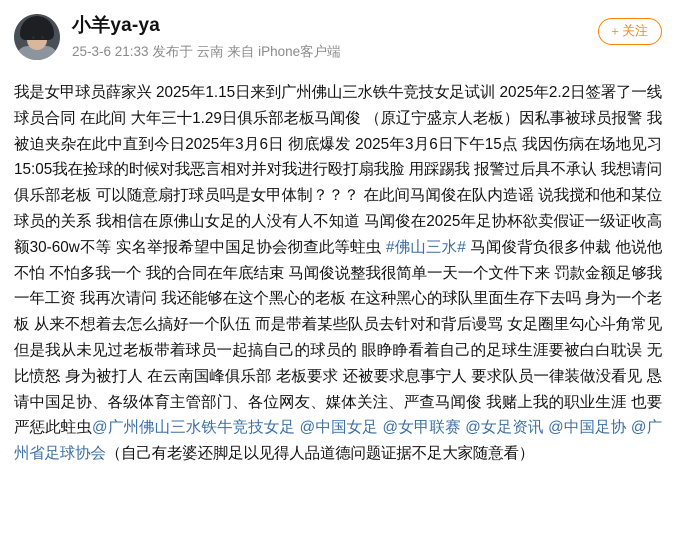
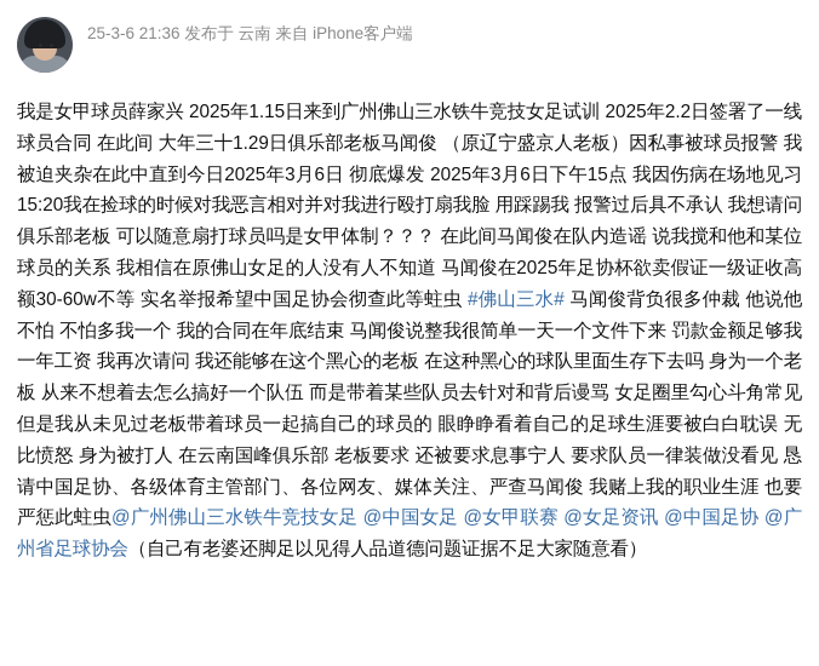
- 小羊ya-ya
- 25-3-6 21:33 发布于 云南 来自 iPhone客户端
+ 25-3-6 21:36 发布于 云南 来自 iPhone客户端
- ＋关注
- 我是女甲球员薛家兴 2025年1.15日来到广州佛山三水铁牛竞技女足试训 2025年2.2日签署了一线球员合同 在此间 大年三十1.29日俱乐部老板马闻俊 （原辽宁盛京人老板）因私事被球员报警 我被迫夹杂在此中直到今日2025年3月6日 彻底爆发 2025年3月6日下午15点 我因伤病在场地见习 15:05我在捡球的时候对我恶言相对并对我进行殴打扇我脸 用踩踢我 报警过后具不承认 我想请问俱乐部老板 可以随意扇打球员吗是女甲体制？？？ 在此间马闻俊在队内造谣 说我搅和他和某位球员的关系 我相信在原佛山女足的人没有人不知道 马闻俊在2025年足协杯欲卖假证一级证收高额30-60w不等 实名举报希望中国足协会彻查此等蛀虫 #佛山三水# 马闻俊背负很多仲裁 他说他不怕 不怕多我一个 我的合同在年底结束 马闻俊说整我很简单一天一个文件下来 罚款金额足够我一年工资 我再次请问 我还能够在这个黑心的老板 在这种黑心的球队里面生存下去吗 身为一个老板 从来不想着去怎么搞好一个队伍 而是带着某些队员去针对和背后谩骂 女足圈里勾心斗角常见 但是我从未见过老板带着球员一起搞自己的球员的 眼睁睁看着自己的足球生涯要被白白耽误 无比愤怒 身为被打人 在云南国峰俱乐部 老板要求 还被要求息事宁人 要求队员一律装做没看见 恳请中国足协、各级体育主管部门、各位网友、媒体关注、严查马闻俊 我赌上我的职业生涯 也要严惩此蛀虫@广州佛山三水铁牛竞技女足 @中国女足 @女甲联赛 @女足资讯 @中国足协 @广州省足球协会（自己有老婆还脚足以见得人品道德问题证据不足大家随意看）
+ 我是女甲球员薛家兴 2025年1.15日来到广州佛山三水铁牛竞技女足试训 2025年2.2日签署了一线球员合同 在此间 大年三十1.29日俱乐部老板马闻俊 （原辽宁盛京人老板）因私事被球员报警 我被迫夹杂在此中直到今日2025年3月6日 彻底爆发 2025年3月6日下午15点 我因伤病在场地见习 15:20我在捡球的时候对我恶言相对并对我进行殴打扇我脸 用踩踢我 报警过后具不承认 我想请问俱乐部老板 可以随意扇打球员吗是女甲体制？？？ 在此间马闻俊在队内造谣 说我搅和他和某位球员的关系 我相信在原佛山女足的人没有人不知道 马闻俊在2025年足协杯欲卖假证一级证收高额30-60w不等 实名举报希望中国足协会彻查此等蛀虫 #佛山三水# 马闻俊背负很多仲裁 他说他不怕 不怕多我一个 我的合同在年底结束 马闻俊说整我很简单一天一个文件下来 罚款金额足够我一年工资 我再次请问 我还能够在这个黑心的老板 在这种黑心的球队里面生存下去吗 身为一个老板 从来不想着去怎么搞好一个队伍 而是带着某些队员去针对和背后谩骂 女足圈里勾心斗角常见 但是我从未见过老板带着球员一起搞自己的球员的 眼睁睁看着自己的足球生涯要被白白耽误 无比愤怒 身为被打人 在云南国峰俱乐部 老板要求 还被要求息事宁人 要求队员一律装做没看见 恳请中国足协、各级体育主管部门、各位网友、媒体关注、严查马闻俊 我赌上我的职业生涯 也要严惩此蛀虫@广州佛山三水铁牛竞技女足 @中国女足 @女甲联赛 @女足资讯 @中国足协 @广州省足球协会（自己有老婆还脚足以见得人品道德问题证据不足大家随意看）
